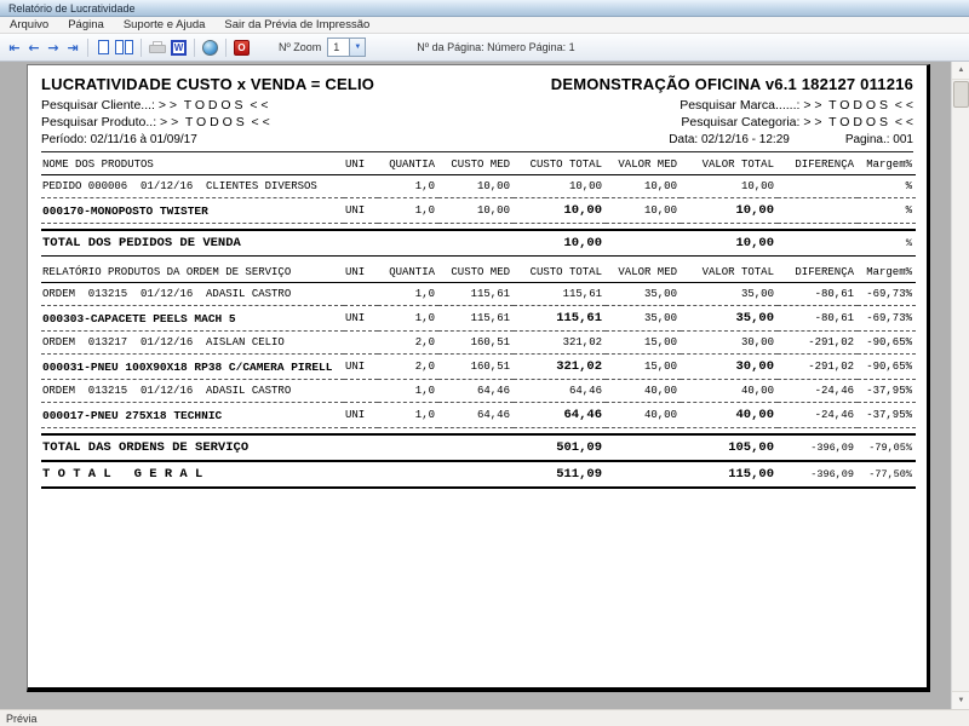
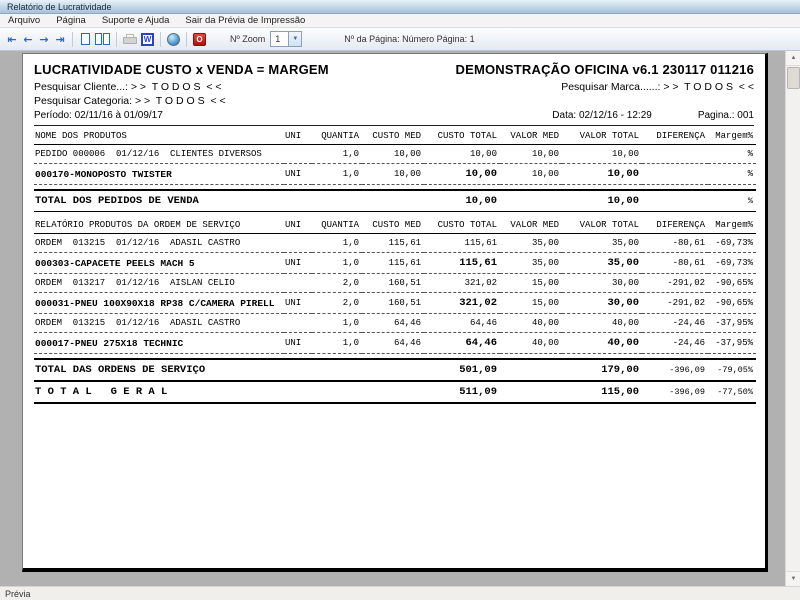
  Relatório de Lucratividade
  Arquivo
  Página
  Suporte e Ajuda
  Sair da Prévia de Impressão
  ⇤
  ←
  →
  ⇥
  W
  O
  Nº Zoom
  1
  Nº da Página: Número Página: 1
- LUCRATIVIDADE CUSTO x VENDA = CELIO
+ LUCRATIVIDADE CUSTO x VENDA = MARGEM
- DEMONSTRAÇÃO OFICINA v6.1 182127 011216
+ DEMONSTRAÇÃO OFICINA v6.1 230117 011216
  Pesquisar Cliente...: > > T O D O S < <
  Pesquisar Marca......: > > T O D O S < <
- Pesquisar Produto..: > > T O D O S < <
  Pesquisar Categoria: > > T O D O S < <
  Período: 02/11/16 à 01/09/17
  Data: 02/12/16 - 12:29
  Pagina.: 001
  NOME DOS PRODUTOS	UNI	QUANTIA	CUSTO MED	CUSTO TOTAL	VALOR MED	VALOR TOTAL	DIFERENÇA	Margem%
  PEDIDO 000006 01/12/16 CLIENTES DIVERSOS		1,0	10,00	10,00	10,00	10,00		%
  000170-MONOPOSTO TWISTER	UNI	1,0	10,00	10,00	10,00	10,00		%
  TOTAL DOS PEDIDOS DE VENDA	10,00		10,00		%
  RELATÓRIO PRODUTOS DA ORDEM DE SERVIÇO	UNI	QUANTIA	CUSTO MED	CUSTO TOTAL	VALOR MED	VALOR TOTAL	DIFERENÇA	Margem%
  ORDEM 013215 01/12/16 ADASIL CASTRO		1,0	115,61	115,61	35,00	35,00	-80,61	-69,73%
  000303-CAPACETE PEELS MACH 5	UNI	1,0	115,61	115,61	35,00	35,00	-80,61	-69,73%
  ORDEM 013217 01/12/16 AISLAN CELIO		2,0	160,51	321,02	15,00	30,00	-291,02	-90,65%
  000031-PNEU 100X90X18 RP38 C/CAMERA PIRELL	UNI	2,0	160,51	321,02	15,00	30,00	-291,02	-90,65%
  ORDEM 013215 01/12/16 ADASIL CASTRO		1,0	64,46	64,46	40,00	40,00	-24,46	-37,95%
  000017-PNEU 275X18 TECHNIC	UNI	1,0	64,46	64,46	40,00	40,00	-24,46	-37,95%
- TOTAL DAS ORDENS DE SERVIÇO	501,09		105,00	-396,09	-79,05%
+ TOTAL DAS ORDENS DE SERVIÇO	501,09		179,00	-396,09	-79,05%
  T O T A L G E R A L	511,09		115,00	-396,09	-77,50%
  Prévia
